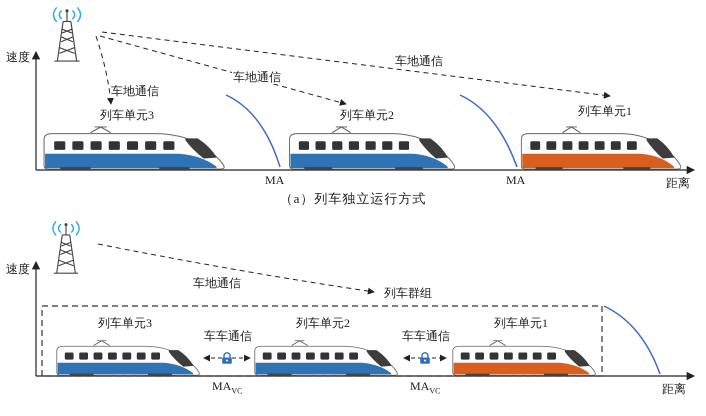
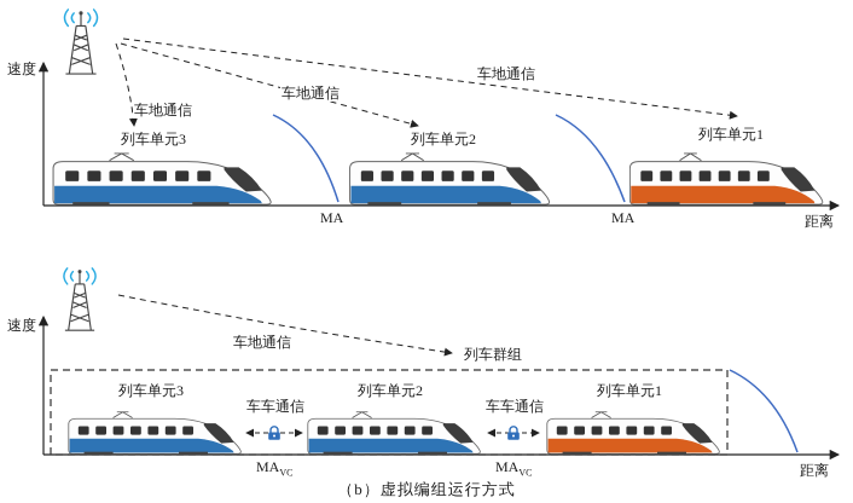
  速度
  距离
  车地通信
  车地通信
  车地通信
  列车单元3
  列车单元2
  列车单元1
  MA
  MA
- （a）列车独立运行方式
  速度
  距离
  车地通信
  列车群组
  列车单元3
  列车单元2
  列车单元1
  车车通信
  车车通信
  MAVC
  MAVC
+ （b）虚拟编组运行方式
